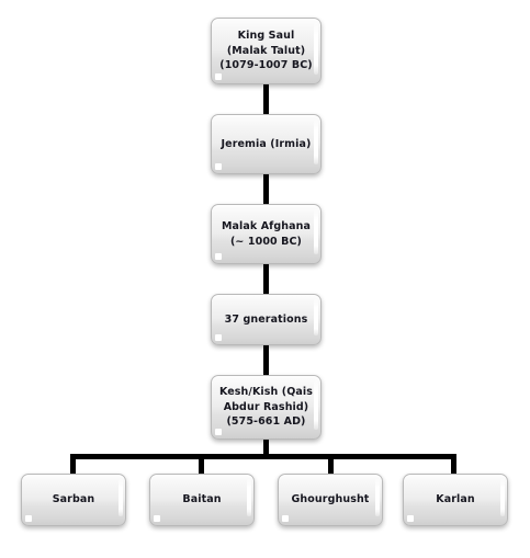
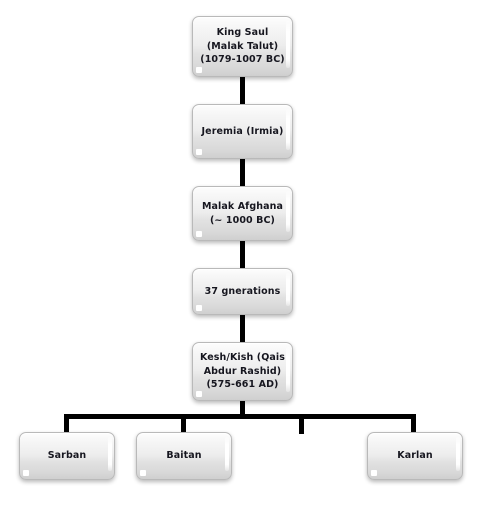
  King Saul
  (Malak Talut)
  (1079-1007 BC)
  Jeremia (Irmia)
  Malak Afghana
  (~ 1000 BC)
  37 gnerations
  Kesh/Kish (Qais
  Abdur Rashid)
  (575-661 AD)
  Sarban
  Baitan
- Ghourghusht
  Karlan
